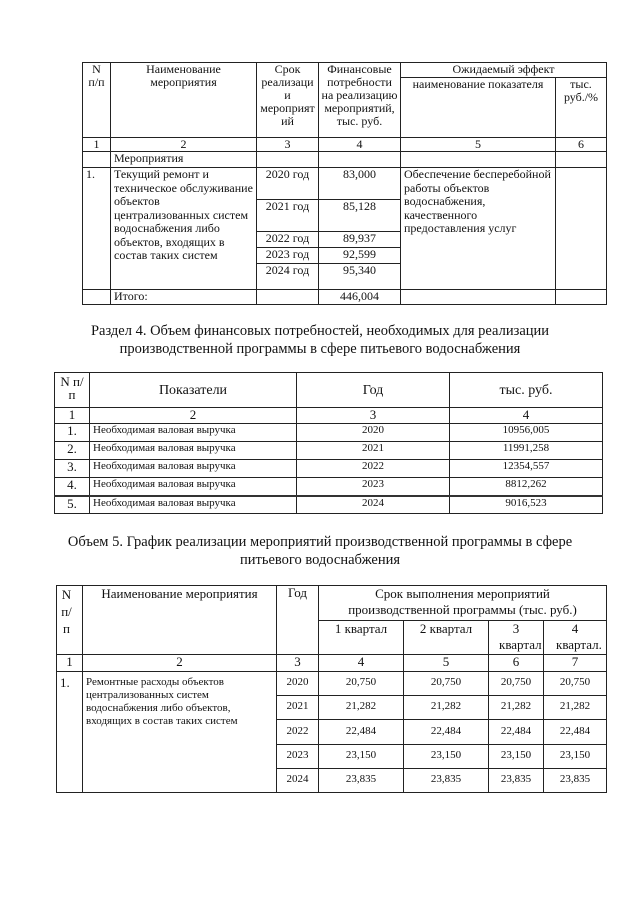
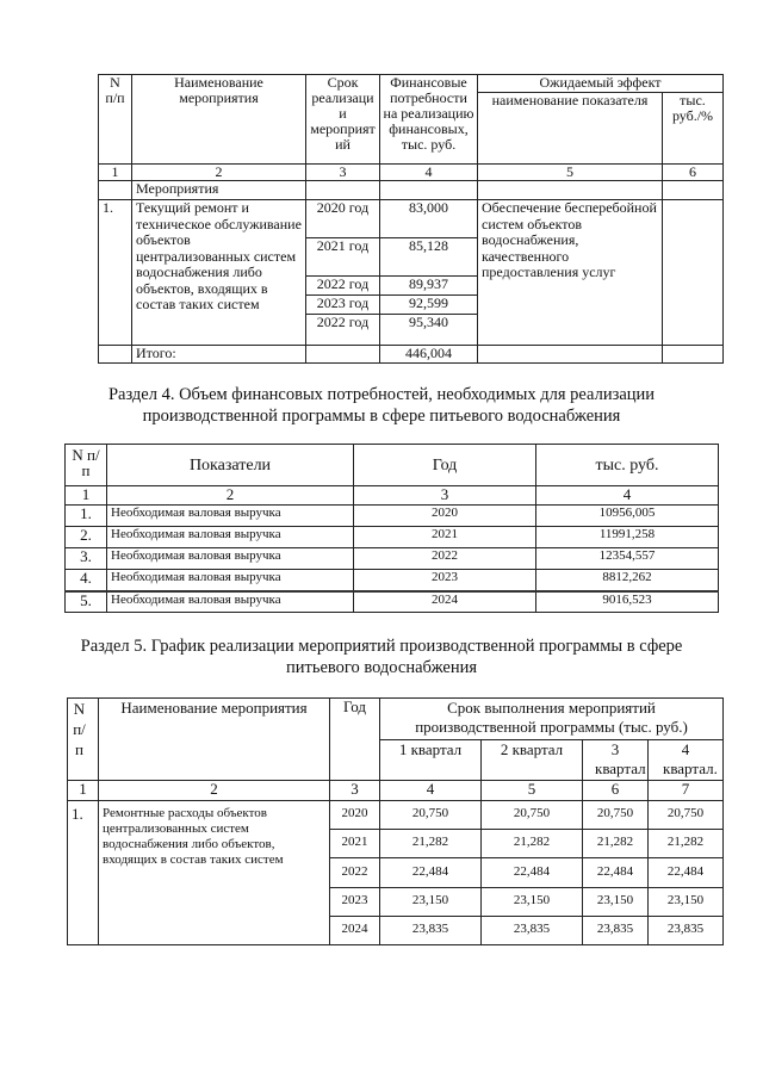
- N п/п	Наименование мероприятия	Срок реализаци и мероприят ий	Финансовые потребности на реализацию мероприятий, тыс. руб.	Ожидаемый эффект
+ N п/п	Наименование мероприятия	Срок реализаци и мероприят ий	Финансовые потребности на реализацию финансовых, тыс. руб.	Ожидаемый эффект
  наименование показателя	тыс. руб./%
  1	2	3	4	5	6
  	Мероприятия
- 1.	Текущий ремонт и техническое обслуживание объектов централизованных систем водоснабжения либо объектов, входящих в состав таких систем	2020 год	83,000	Обеспечение бесперебойной работы объектов водоснабжения, качественного предоставления услуг
+ 1.	Текущий ремонт и техническое обслуживание объектов централизованных систем водоснабжения либо объектов, входящих в состав таких систем	2020 год	83,000	Обеспечение бесперебойной систем объектов водоснабжения, качественного предоставления услуг
  2021 год	85,128
  2022 год	89,937
  2023 год	92,599
- 2024 год	95,340
+ 2022 год	95,340
  	Итого:		446,004
  Раздел 4. Объем финансовых потребностей, необходимых для реализации
  производственной программы в сфере питьевого водоснабжения
  N п/п	Показатели	Год	тыс. руб.
  1	2	3	4
  1.	Необходимая валовая выручка	2020	10956,005
  2.	Необходимая валовая выручка	2021	11991,258
  3.	Необходимая валовая выручка	2022	12354,557
  4.	Необходимая валовая выручка	2023	8812,262
  5.	Необходимая валовая выручка	2024	9016,523
- Объем 5. График реализации мероприятий производственной программы в сфере
+ Раздел 5. График реализации мероприятий производственной программы в сфере
  питьевого водоснабжения
  N п/ п	Наименование мероприятия	Год	Срок выполнения мероприятий производственной программы (тыс. руб.)
  1 квартал	2 квартал	3 квартал	4 квартал.
  1	2	3	4	5	6	7
  1.	Ремонтные расходы объектов централизованных систем водоснабжения либо объектов, входящих в состав таких систем	2020	20,750	20,750	20,750	20,750
  2021	21,282	21,282	21,282	21,282
  2022	22,484	22,484	22,484	22,484
  2023	23,150	23,150	23,150	23,150
  2024	23,835	23,835	23,835	23,835
